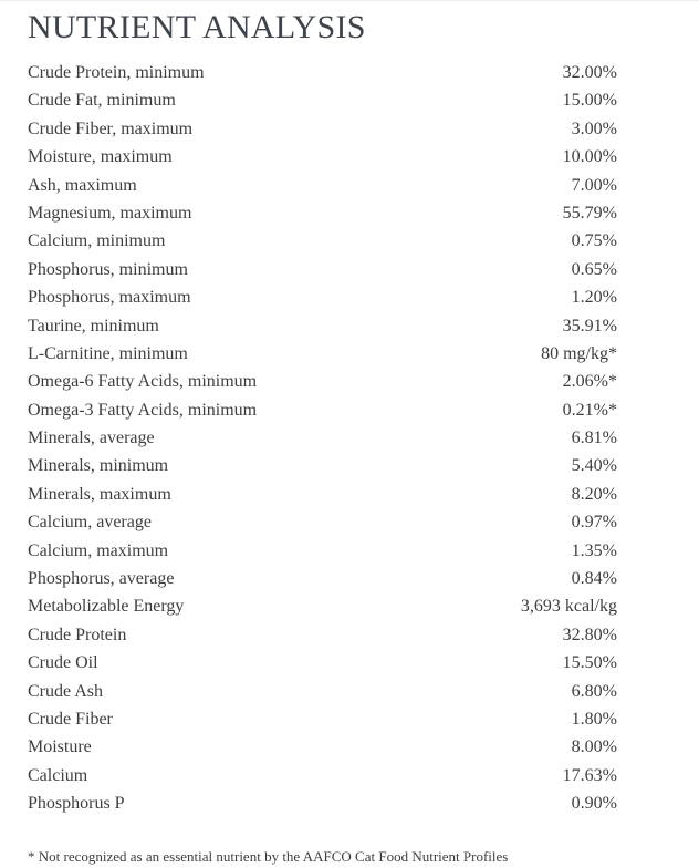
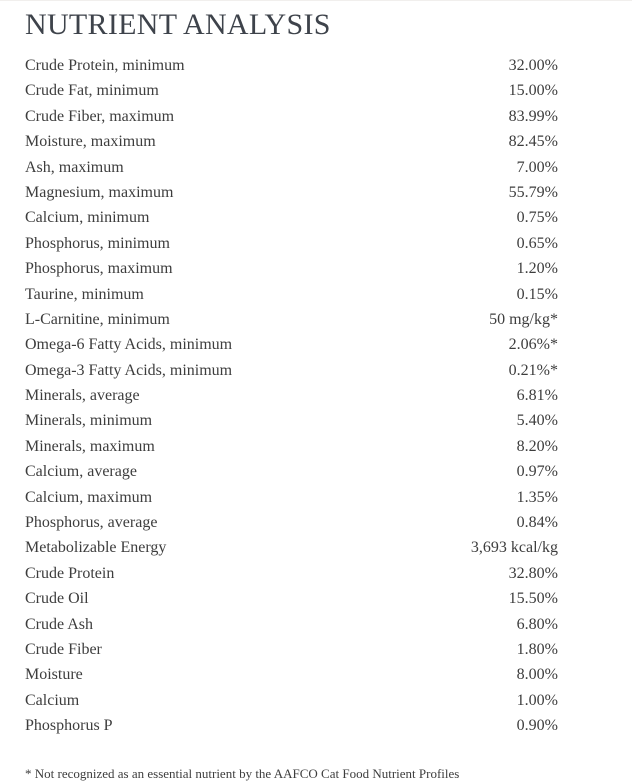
  NUTRIENT ANALYSIS
  Crude Protein, minimum
  32.00%
  Crude Fat, minimum
  15.00%
  Crude Fiber, maximum
- 3.00%
+ 83.99%
  Moisture, maximum
- 10.00%
+ 82.45%
  Ash, maximum
  7.00%
  Magnesium, maximum
  55.79%
  Calcium, minimum
  0.75%
  Phosphorus, minimum
  0.65%
  Phosphorus, maximum
  1.20%
  Taurine, minimum
- 35.91%
+ 0.15%
  L-Carnitine, minimum
- 80 mg/kg*
+ 50 mg/kg*
  Omega-6 Fatty Acids, minimum
  2.06%*
  Omega-3 Fatty Acids, minimum
  0.21%*
  Minerals, average
  6.81%
  Minerals, minimum
  5.40%
  Minerals, maximum
  8.20%
  Calcium, average
  0.97%
  Calcium, maximum
  1.35%
  Phosphorus, average
  0.84%
  Metabolizable Energy
  3,693 kcal/kg
  Crude Protein
  32.80%
  Crude Oil
  15.50%
  Crude Ash
  6.80%
  Crude Fiber
  1.80%
  Moisture
  8.00%
  Calcium
- 17.63%
+ 1.00%
  Phosphorus P
  0.90%
  * Not recognized as an essential nutrient by the AAFCO Cat Food Nutrient Profiles
